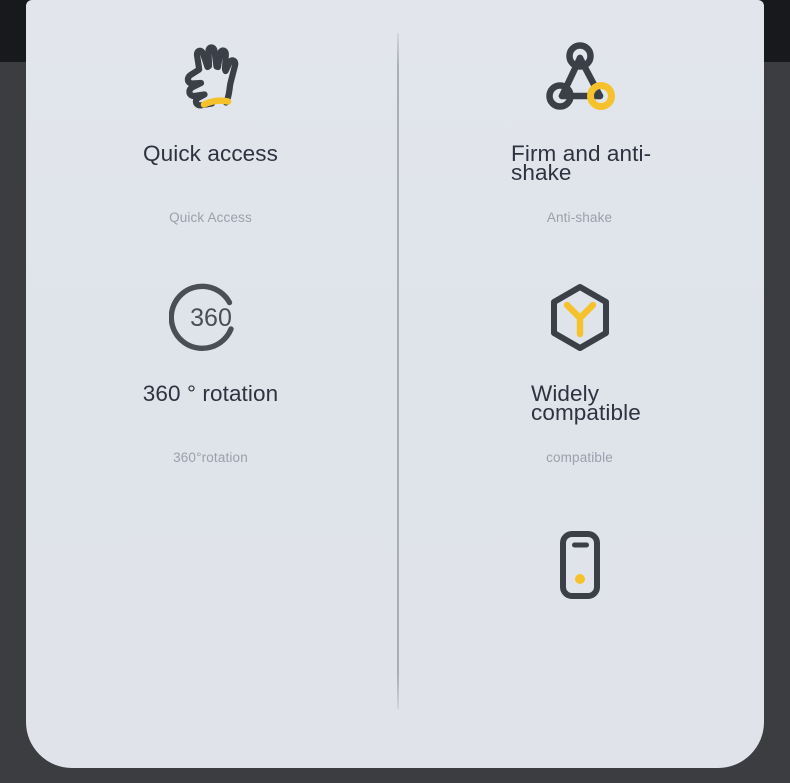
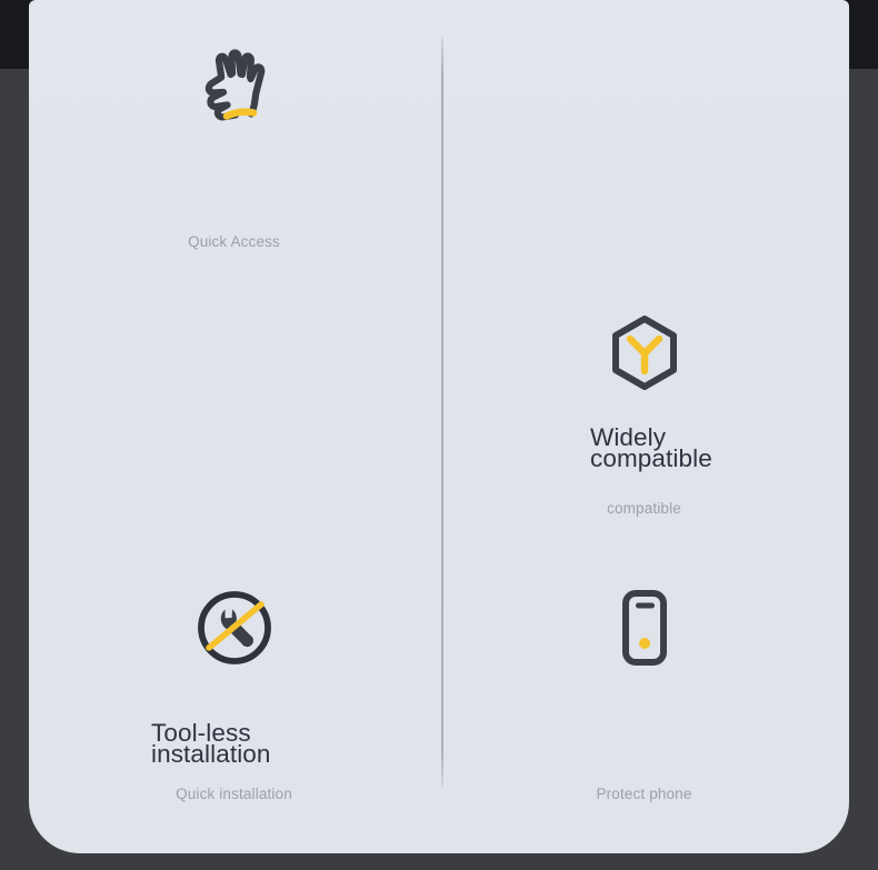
- Quick access
  Quick Access
- Firm and anti-
- shake
- Anti-shake
- 360
- 360 ° rotation
- 360°rotation
  Widely
  compatible
  compatible
+ Tool-less
+ installation
+ Quick installation
+ Protect phone
